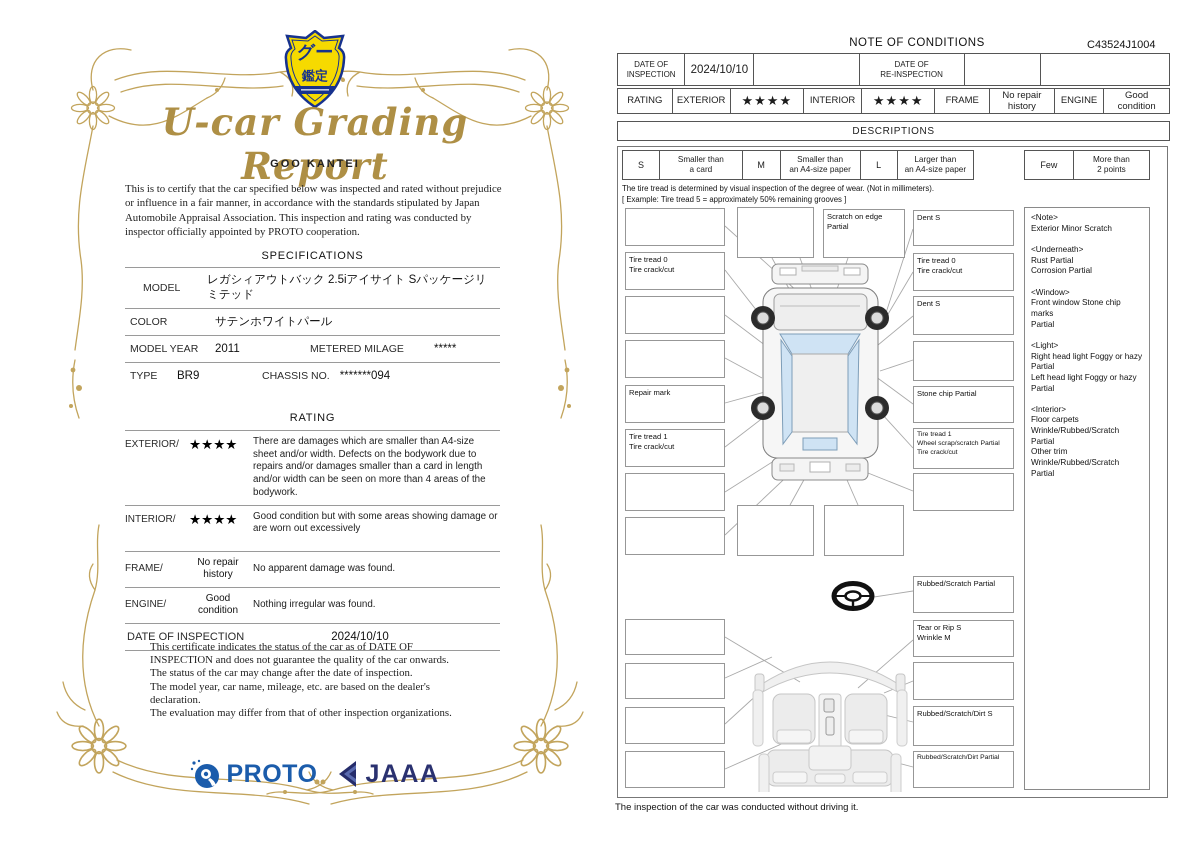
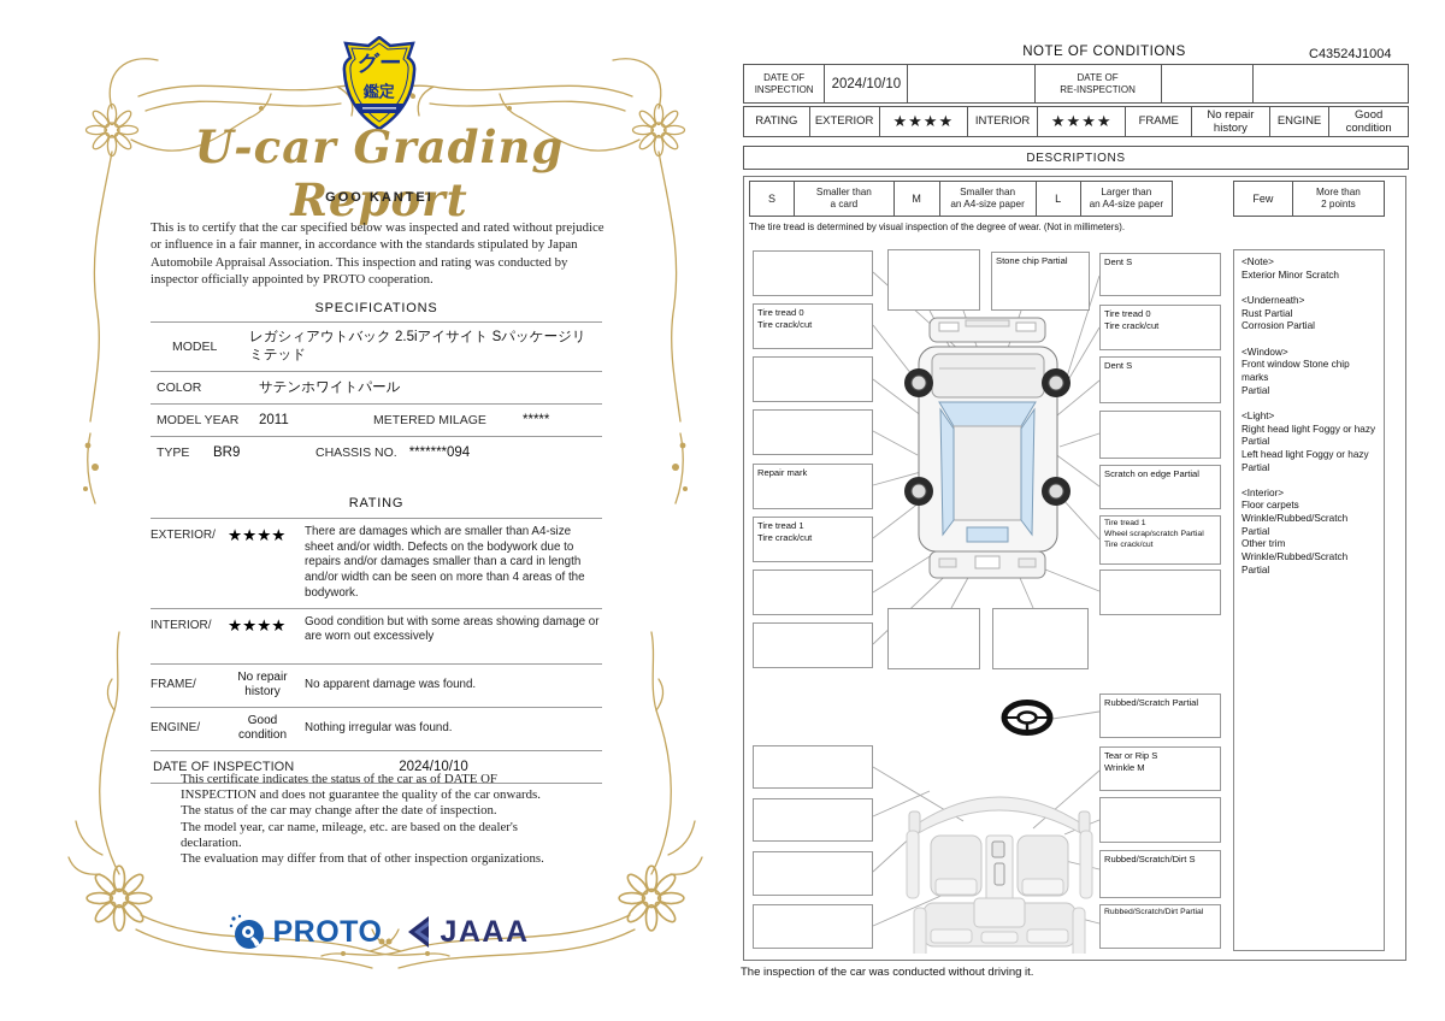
  グー
  鑑定
  U-car Grading Report
  GOO KANTEI
  This is to certify that the car specified below was inspected and rated without prejudice or influence in a fair manner, in accordance with the standards stipulated by Japan Automobile Appraisal Association. This inspection and rating was conducted by inspector officially appointed by PROTO cooperation.
  SPECIFICATIONS
  MODEL
  レガシィアウトバック 2.5iアイサイト Sパッケージリミテッド
  COLOR
  サテンホワイトパール
  MODEL YEAR
  2011
  METERED MILAGE
  *****
  TYPE
  BR9
  CHASSIS NO.
  *******094
  RATING
  EXTERIOR/
  ★★★★
  There are damages which are smaller than A4-size sheet and/or width. Defects on the bodywork due to repairs and/or damages smaller than a card in length and/or width can be seen on more than 4 areas of the bodywork.
  INTERIOR/
  ★★★★
  Good condition but with some areas showing damage or are worn out excessively
  FRAME/
  No repair
  history
  No apparent damage was found.
  ENGINE/
  Good
  condition
  Nothing irregular was found.
  DATE OF INSPECTION
  2024/10/10
  This certificate indicates the status of the car as of DATE OF
  INSPECTION and does not guarantee the quality of the car onwards.
  The status of the car may change after the date of inspection.
  The model year, car name, mileage, etc. are based on the dealer's
  declaration.
  The evaluation may differ from that of other inspection organizations.
  PROTO
  JAAA
  NOTE OF CONDITIONS
  C43524J1004
  DATE OF
  INSPECTION
  2024/10/10
  DATE OF
  RE-INSPECTION
  RATING
  EXTERIOR
  ★★★★
  INTERIOR
  ★★★★
  FRAME
  No repair
  history
  ENGINE
  Good
  condition
  DESCRIPTIONS
  S
  Smaller than
  a card
  M
  Smaller than
  an A4-size paper
  L
  Larger than
  an A4-size paper
  Few
  More than
  2 points
  The tire tread is determined by visual inspection of the degree of wear. (Not in millimeters).
- [ Example: Tire tread 5 = approximately 50% remaining grooves ]
  Tire tread 0
  Tire crack/cut
  Repair mark
  Tire tread 1
  Tire crack/cut
- Scratch on edge Partial
+ Stone chip Partial
  Dent S
  Tire tread 0
  Tire crack/cut
  Dent S
- Stone chip Partial
+ Scratch on edge Partial
  Rubbed/Scratch Partial
  Tear or Rip S
  Wrinkle M
  Rubbed/Scratch/Dirt S
  <Note>
  Exterior Minor Scratch
  <Underneath>
  Rust Partial
  Corrosion Partial
  <Window>
  Front window Stone chip marks
  Partial
  <Light>
  Right head light Foggy or hazy
  Partial
  Left head light Foggy or hazy
  Partial
  <Interior>
  Floor carpets
  Wrinkle/Rubbed/Scratch
  Partial
  Other trim
  Wrinkle/Rubbed/Scratch
  Partial
  The inspection of the car was conducted without driving it.
